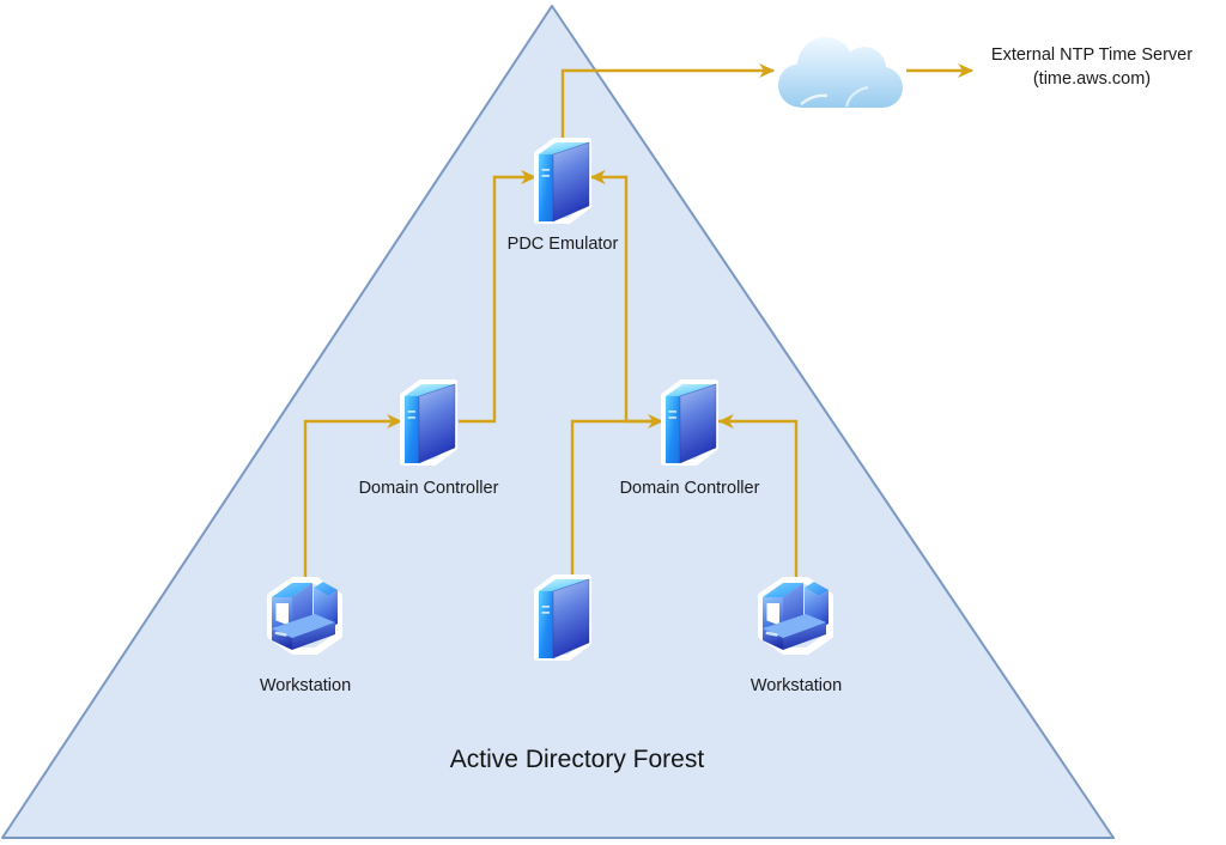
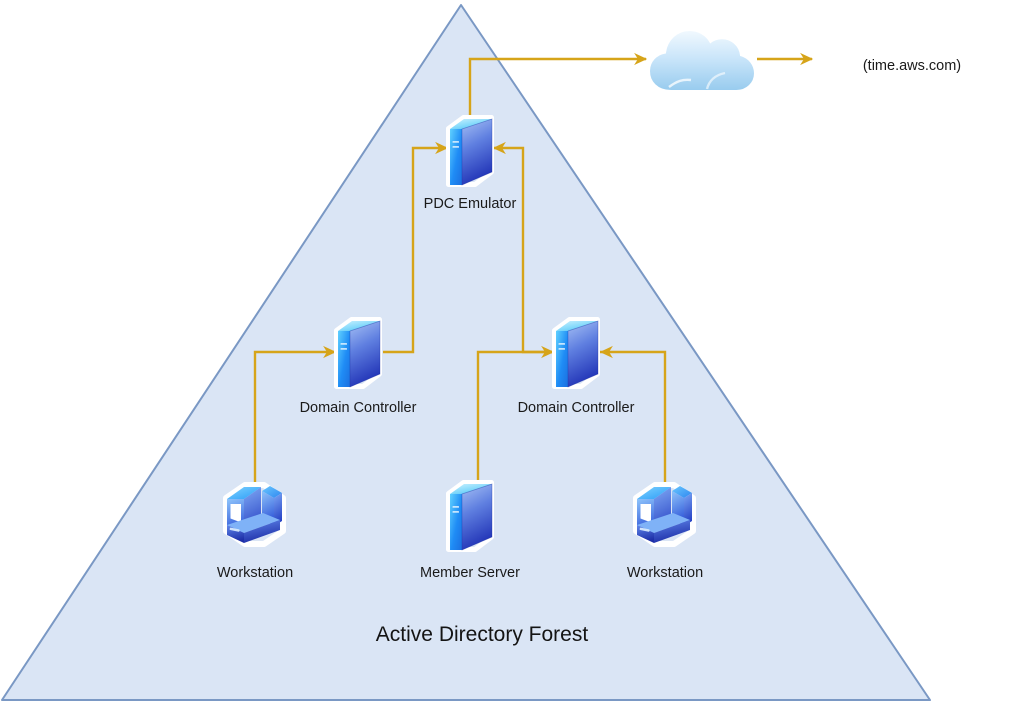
  PDC Emulator
  Domain Controller
  Domain Controller
  Workstation
+ Member Server
  Workstation
- External NTP Time Server
  (time.aws.com)
  Active Directory Forest
